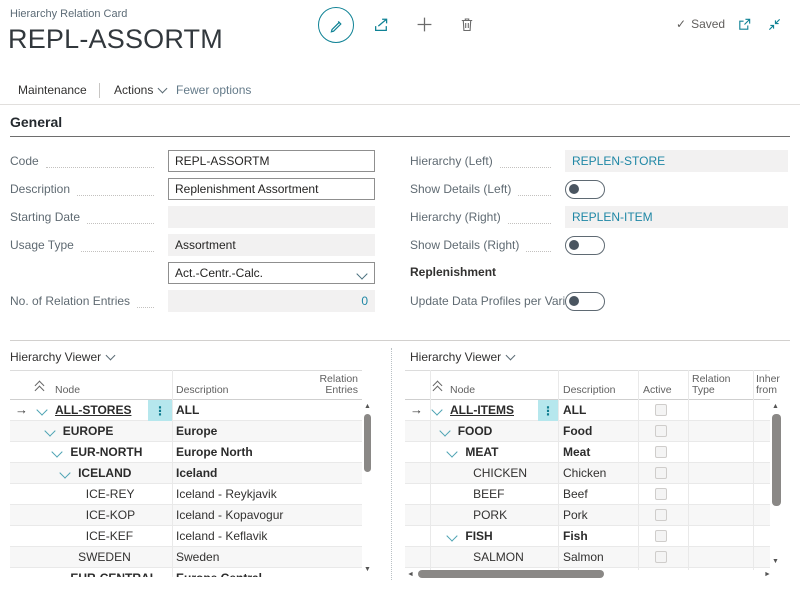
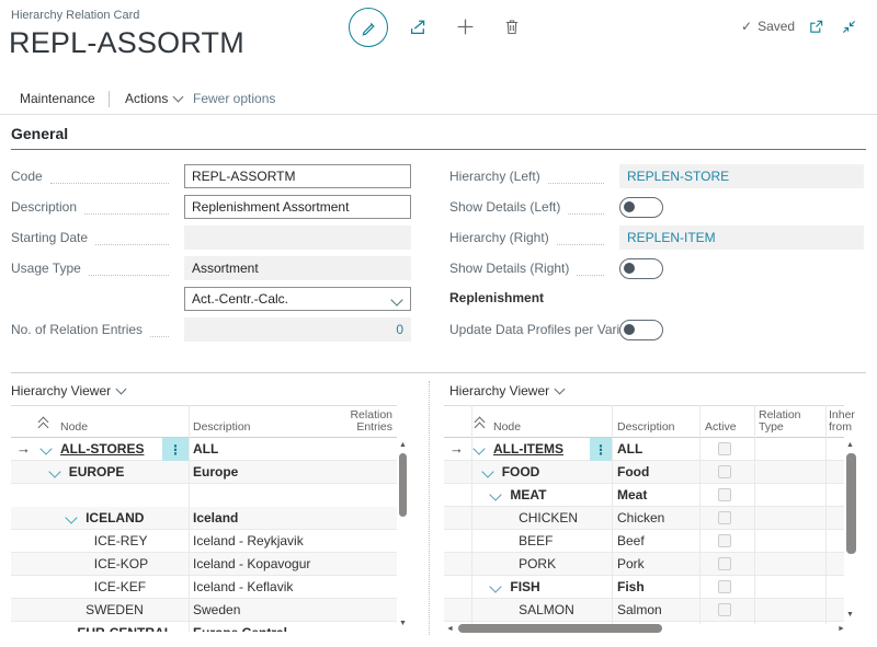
  Hierarchy Relation Card
  REPL-ASSORTM
  ✓
  Saved
  Maintenance
  Actions
  Fewer options
  General
  Code
  REPL-ASSORTM
  Description
  Replenishment Assortment
  Starting Date
  Usage Type
  Assortment
  Act.-Centr.-Calc.
  No. of Relation Entries
  0
  Hierarchy (Left)
  REPLEN-STORE
  Show Details (Left)
  Hierarchy (Right)
  REPLEN-ITEM
  Show Details (Right)
  Replenishment
  Update Data Profiles per Vari
  Hierarchy Viewer
  Node
  Description
  Relation Entries
  →
  ALL-STORES
  ⋮
  ALL
  EUROPE
  Europe
- EUR-NORTH
- Europe North
  ICELAND
  Iceland
  ICE-REY
  Iceland - Reykjavik
  ICE-KOP
  Iceland - Kopavogur
  ICE-KEF
  Iceland - Keflavik
  SWEDEN
  Sweden
  Hierarchy Viewer
  Node
  Description
  Active
  Relation Type
  Inher from
  →
  ALL-ITEMS
  ⋮
  ALL
  FOOD
  Food
  MEAT
  Meat
  CHICKEN
  Chicken
  BEEF
  Beef
  PORK
  Pork
  FISH
  Fish
  SALMON
  Salmon
